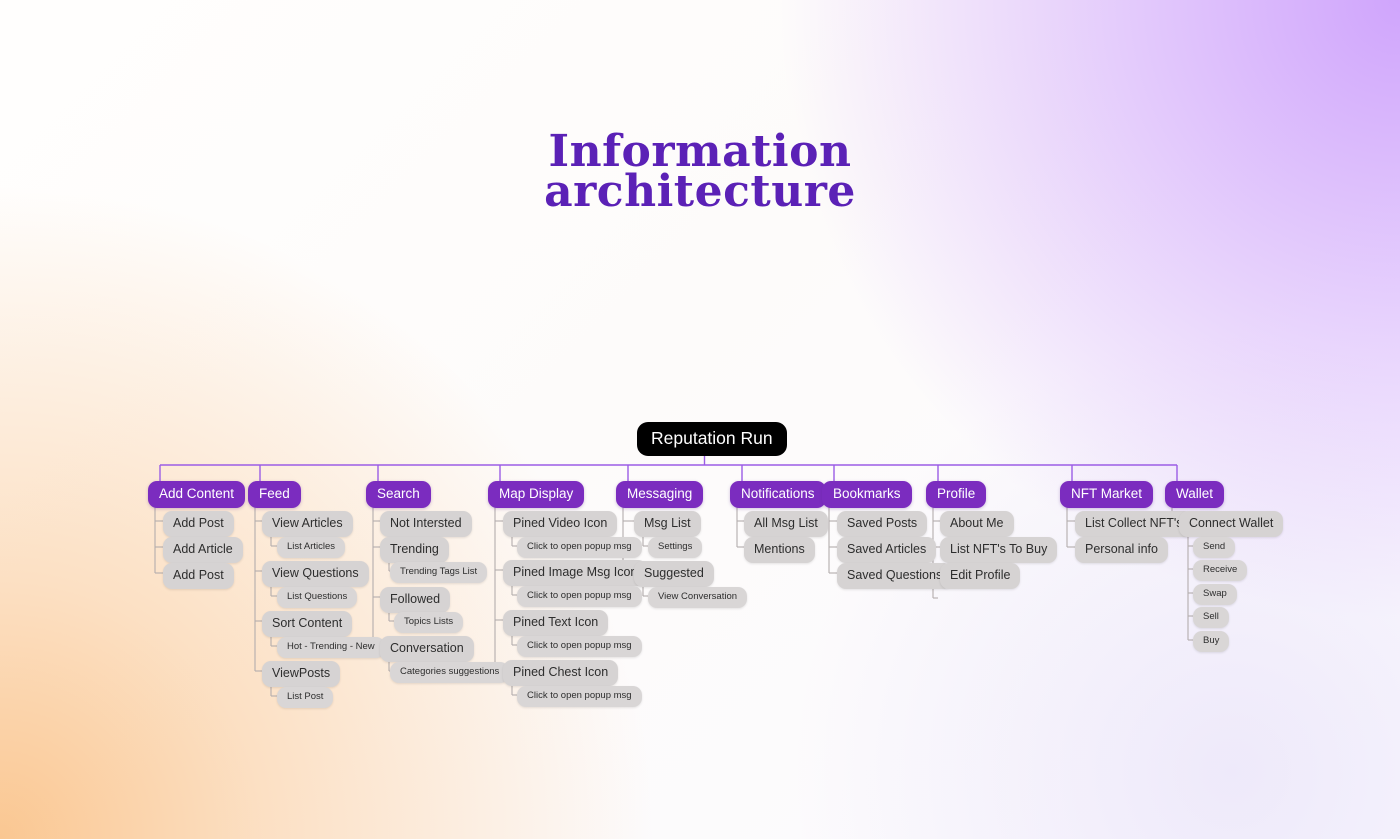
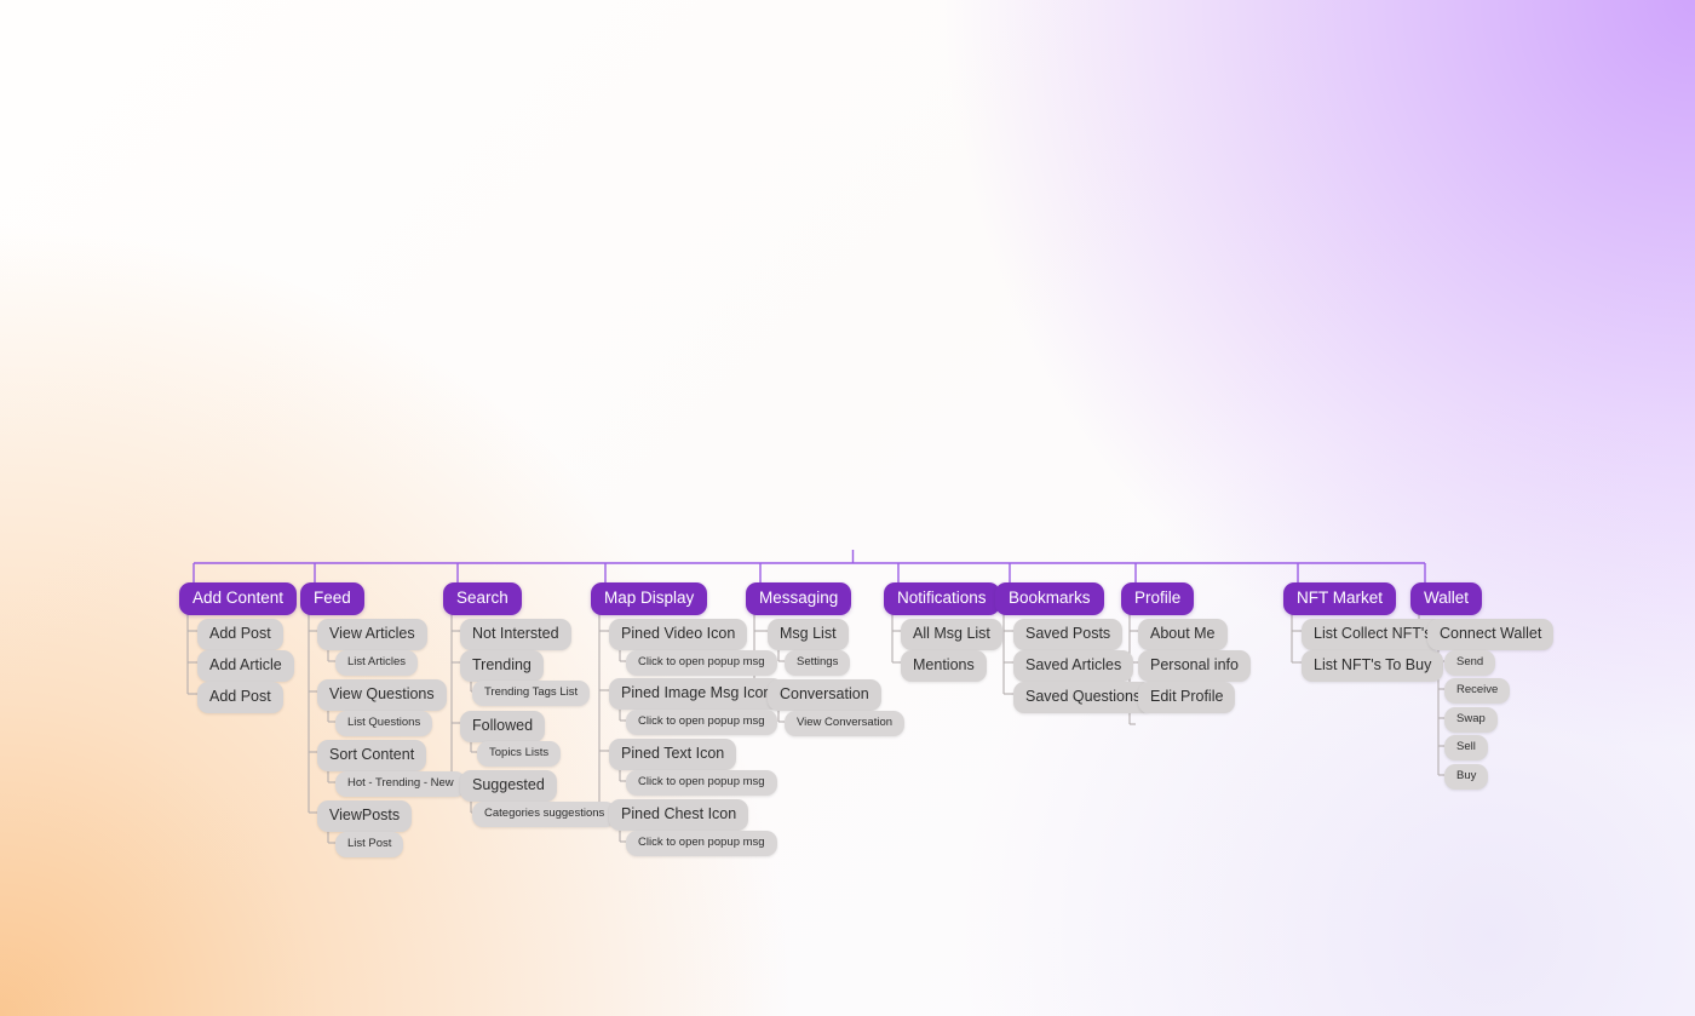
- Information
- architecture
- Reputation Run
  Add Content
  Add Post
  Add Article
  Add Post
  Feed
  View Articles
  List Articles
  View Questions
  List Questions
  Sort Content
  Hot - Trending - New
  ViewPosts
  List Post
  Search
  Not Intersted
  Trending
  Trending Tags List
  Followed
  Topics Lists
- Conversation
+ Suggested
  Categories suggestions
  Map Display
  Pined Video Icon
  Click to open popup msg
  Pined Image Msg Ico
  Click to open popup msg
  Pined Text Icon
  Click to open popup msg
  Pined Chest Icon
  Click to open popup msg
  Messaging
  Msg List
  Settings
- Suggested
+ Conversation
  View Conversation
  Notifications
  All Msg List
  Mentions
  Bookmarks
  Saved Posts
  Saved Articles
  Saved Question
  Profile
  About Me
- List NFT's To Buy
+ Personal info
  Edit Profile
  NFT Market
  List Collect NFT'
- Personal info
+ List NFT's To Buy
  Wallet
  Connect Wallet
  Send
  Receive
  Swap
  Sell
  Buy
